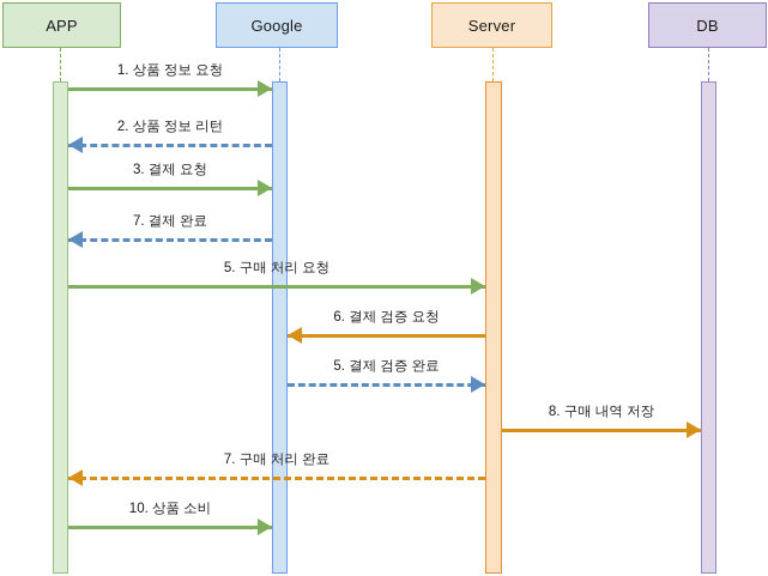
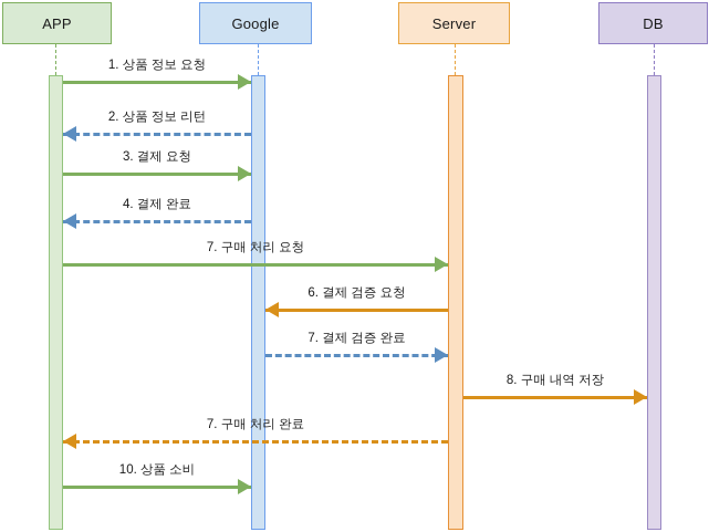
  1. 상품 정보 요청
  2. 상품 정보 리턴
  3. 결제 요청
- 7. 결제 완료
+ 4. 결제 완료
- 5. 구매 처리 요청
+ 7. 구매 처리 요청
  6. 결제 검증 요청
- 5. 결제 검증 완료
+ 7. 결제 검증 완료
  8. 구매 내역 저장
  7. 구매 처리 완료
  10. 상품 소비
  APP
  Google
  Server
  DB
